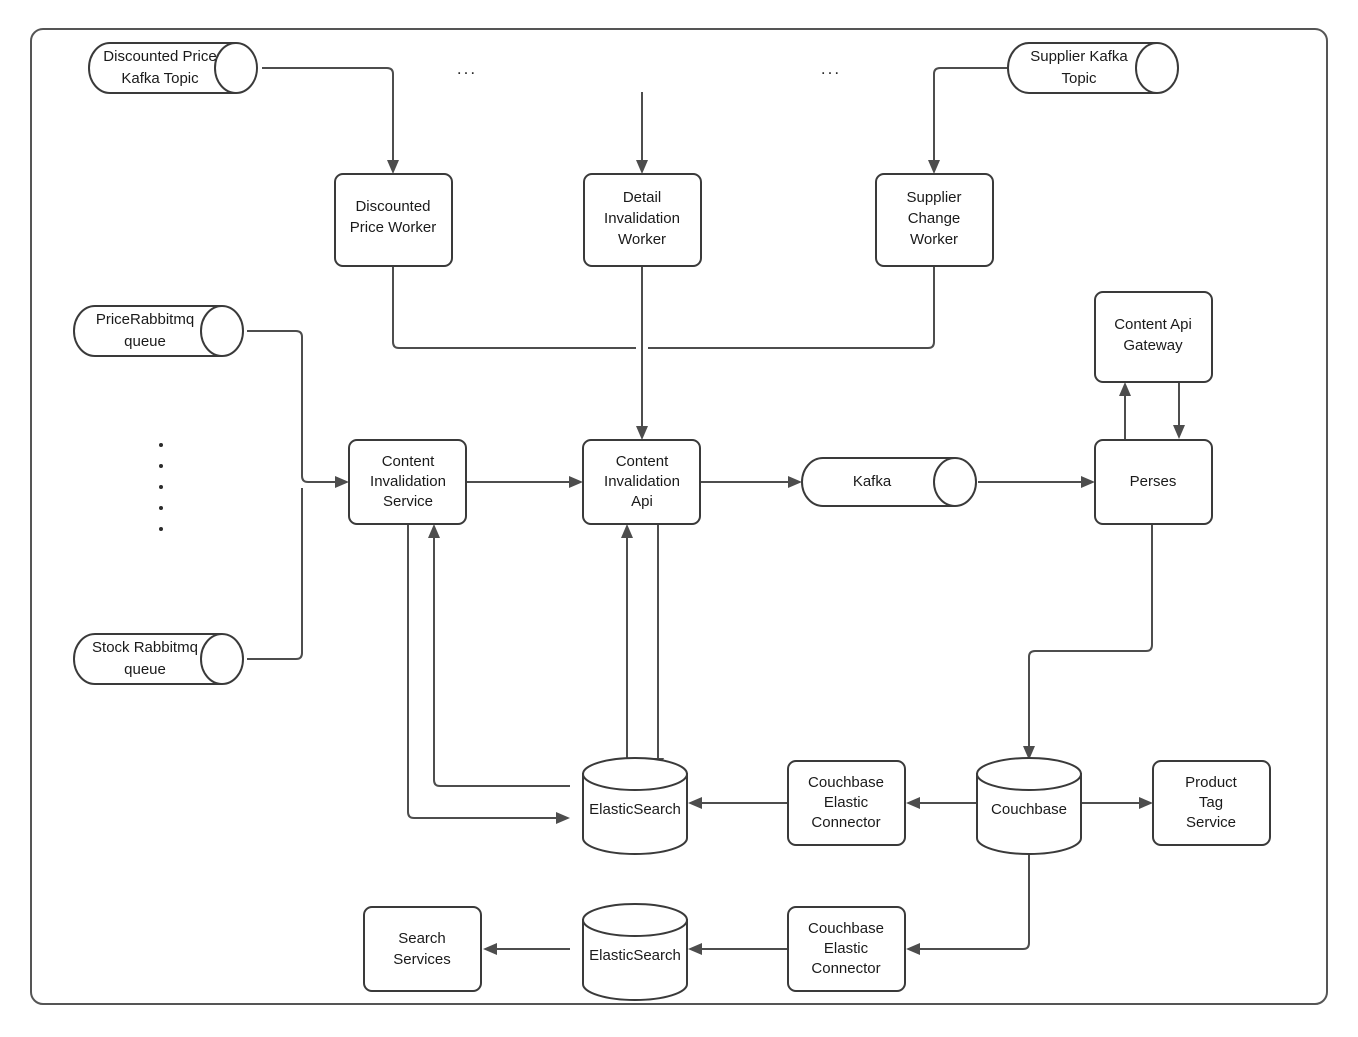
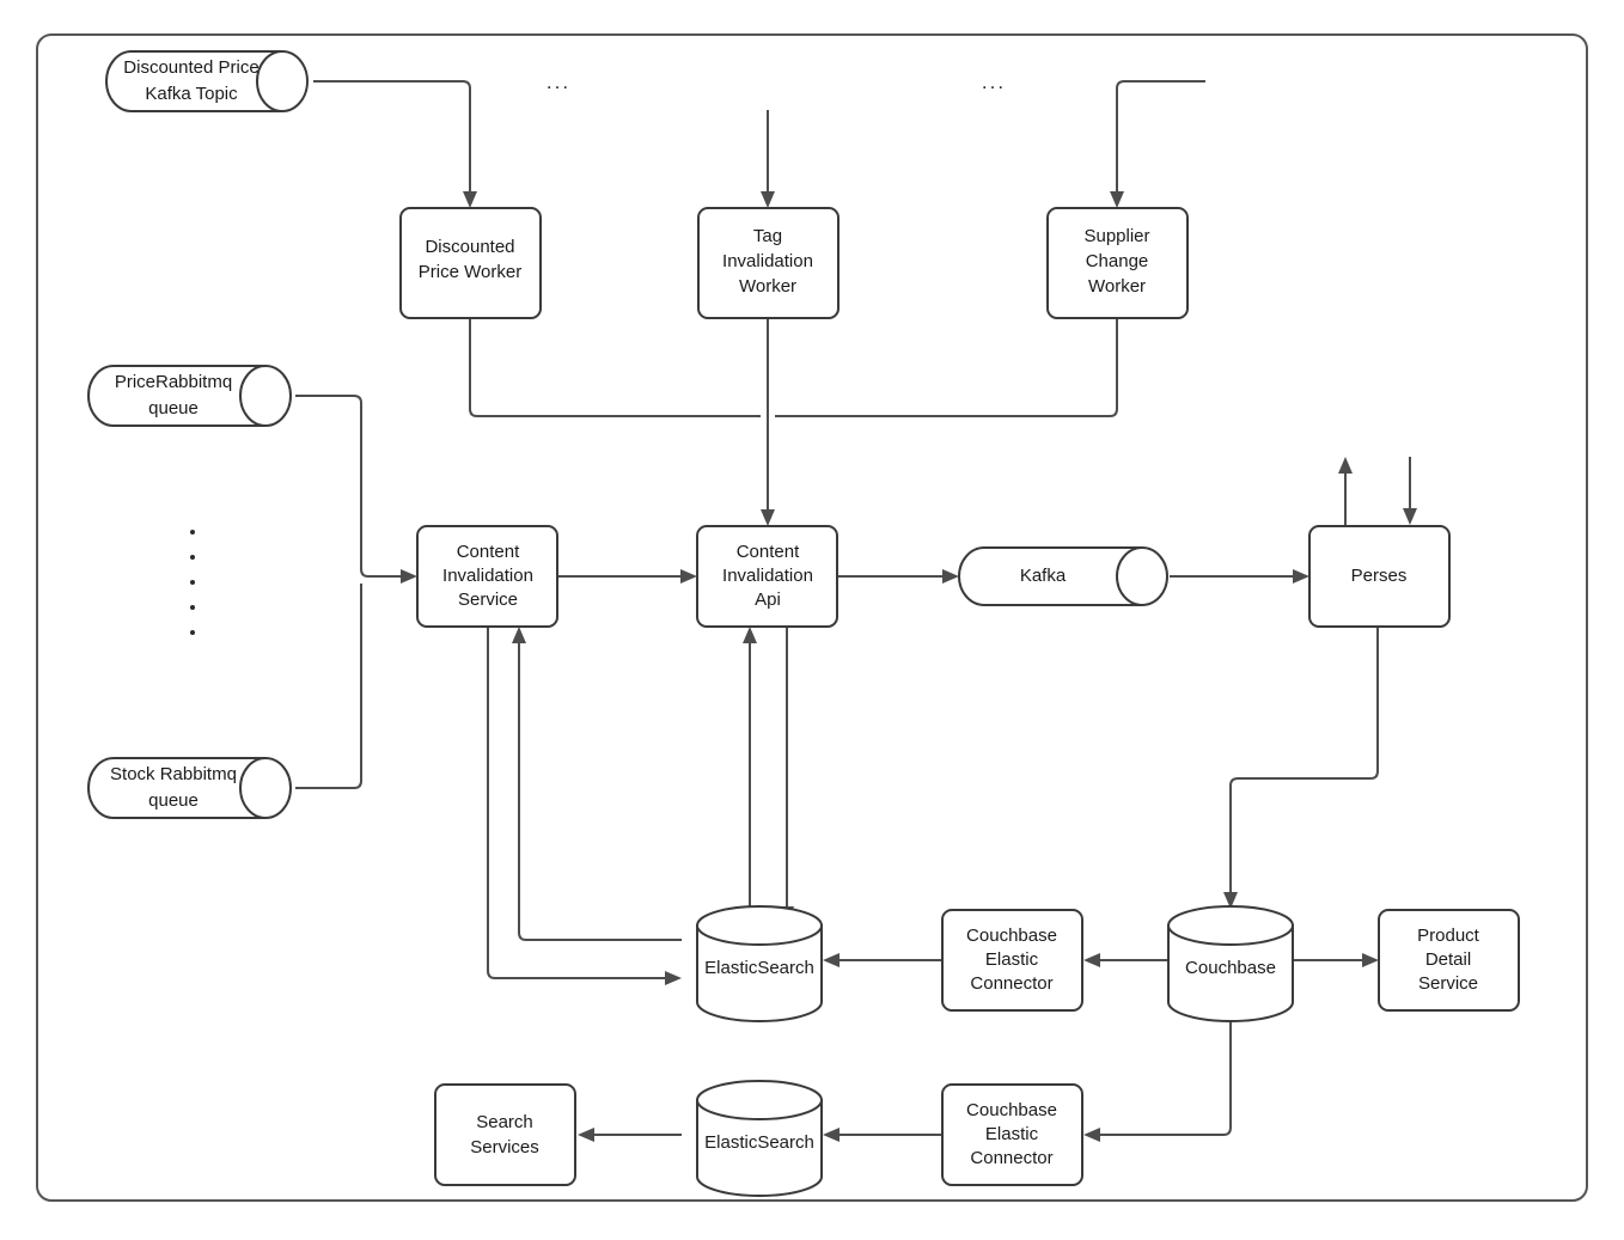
  Discounted Price
  Kafka Topic
- Supplier Kafka
- Topic
  ...
  ...
  Discounted
  Price Worker
- Detail
+ Tag
  Invalidation
  Worker
  Supplier
  Change
  Worker
  PriceRabbitmq
  queue
  Stock Rabbitmq
  queue
  Content
  Invalidation
  Service
  Content
  Invalidation
  Api
  Kafka
  Perses
- Content Api
- Gateway
  ElasticSearch
  Couchbase
  Elastic
  Connector
  Couchbase
  Product
- Tag
+ Detail
  Service
  ElasticSearch
  Couchbase
  Elastic
  Connector
  Search
  Services
